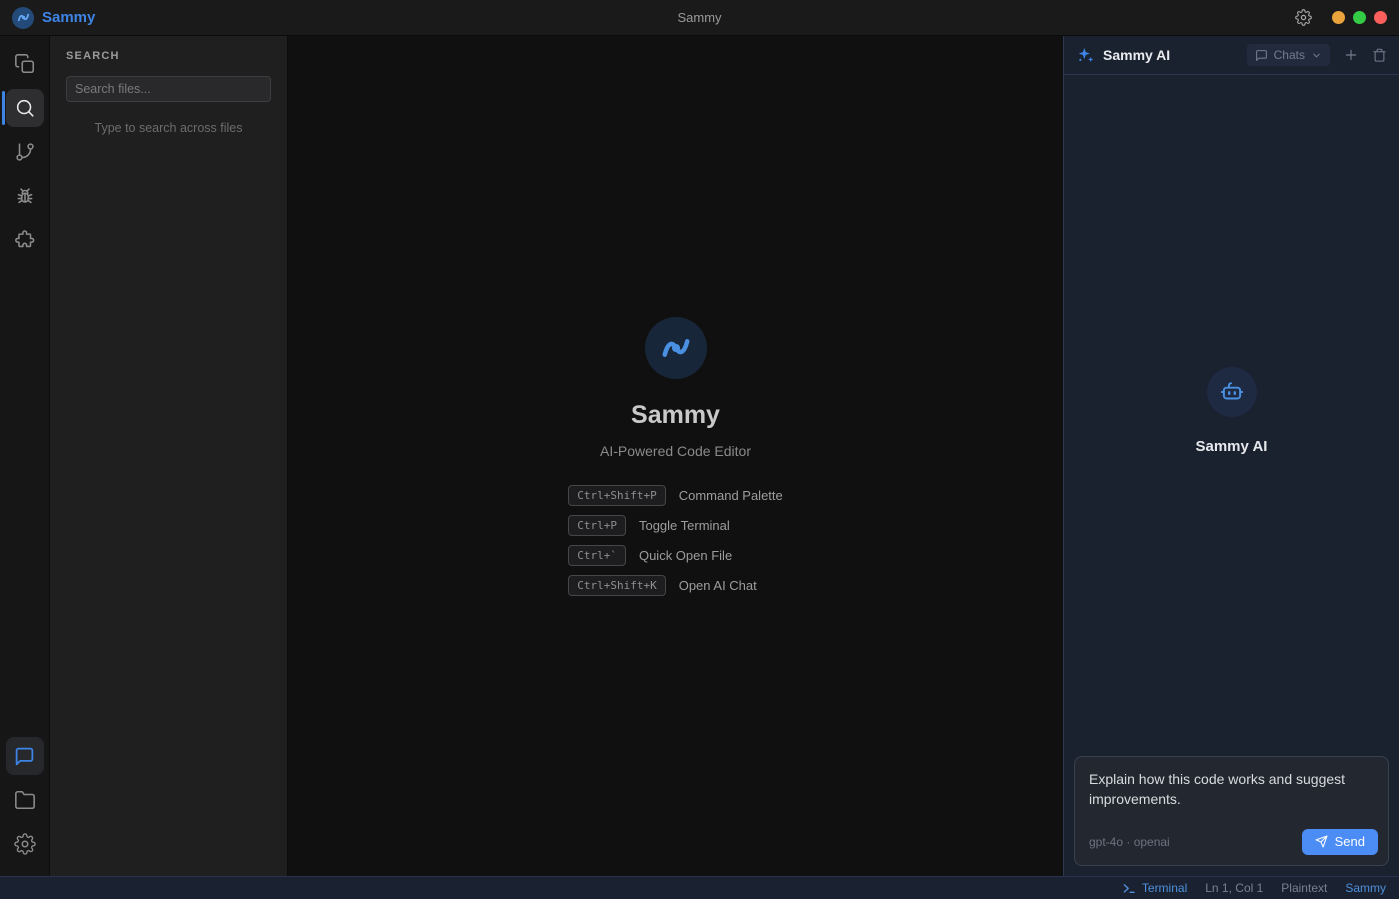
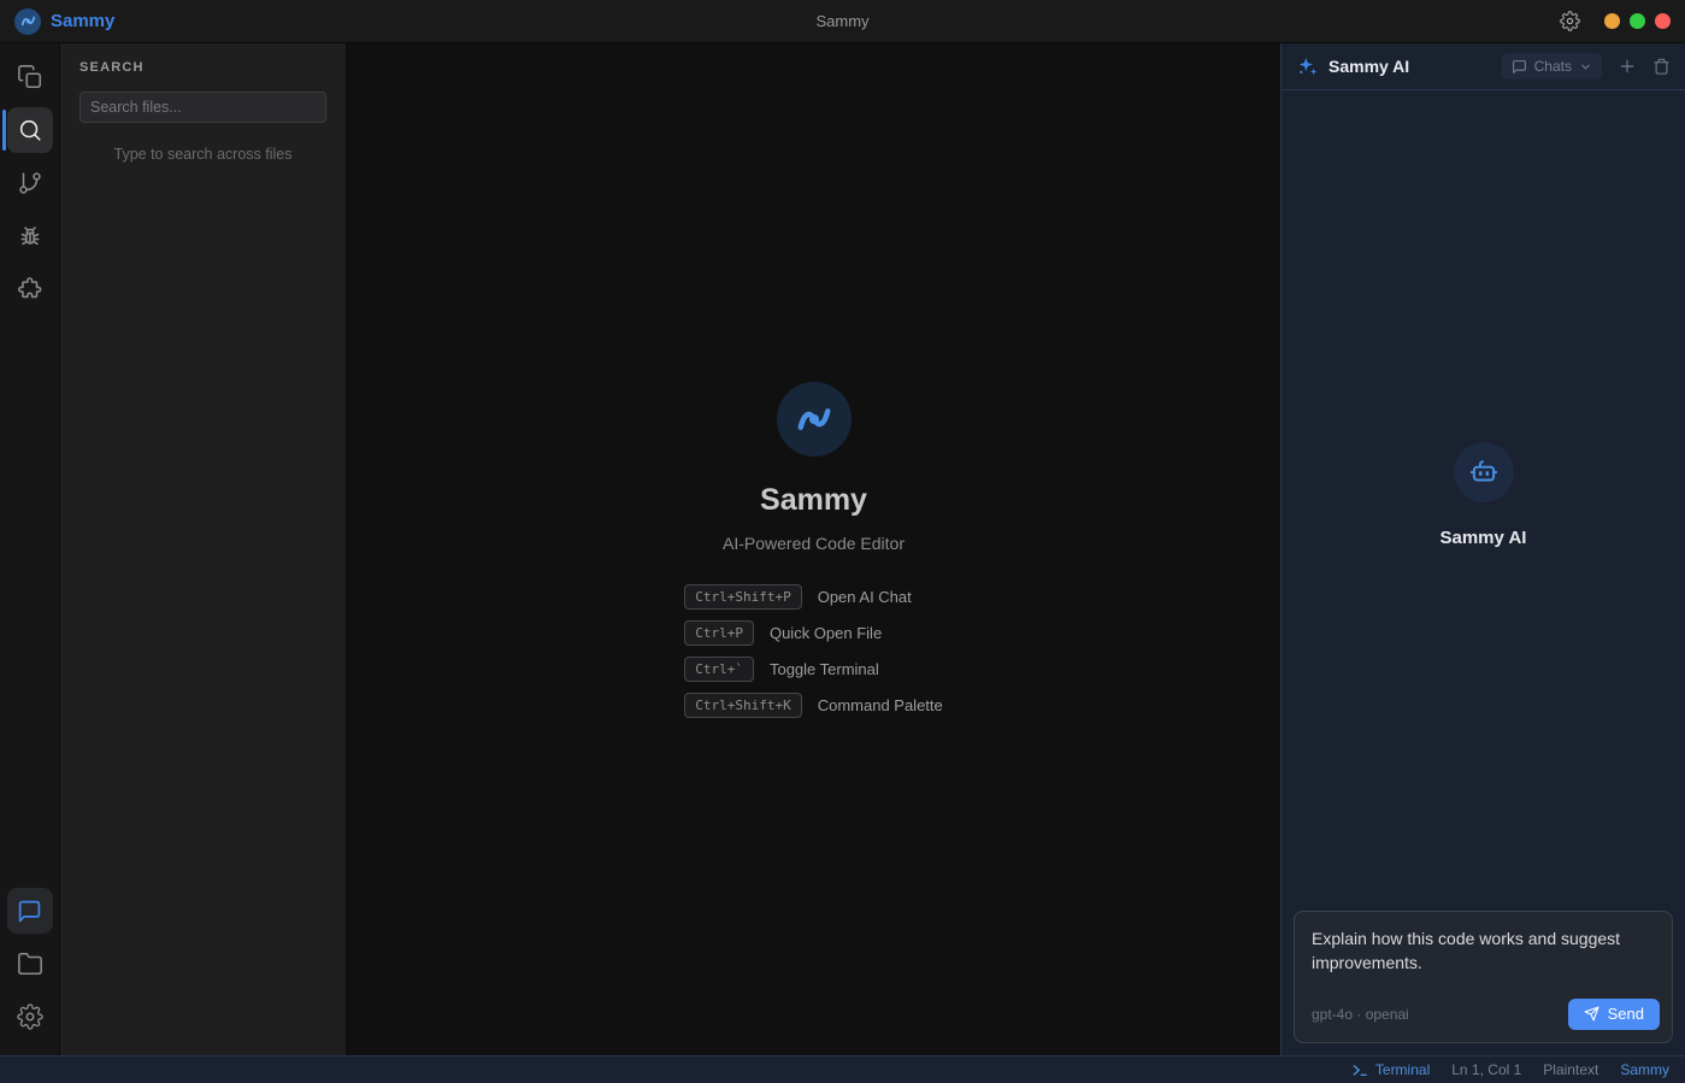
  Sammy
  Sammy
  SEARCH
  Search files...
  Type to search across files
  Sammy
  AI-Powered Code Editor
  Ctrl+Shift+P
- Command Palette
+ Open AI Chat
  Ctrl+P
- Toggle Terminal
+ Quick Open File
  Ctrl+`
- Quick Open File
+ Toggle Terminal
  Ctrl+Shift+K
- Open AI Chat
+ Command Palette
  Sammy AI
  Chats
  Sammy AI
  gpt-4o · openai
  Send
  Terminal
  Ln 1, Col 1
  Plaintext
  Sammy
